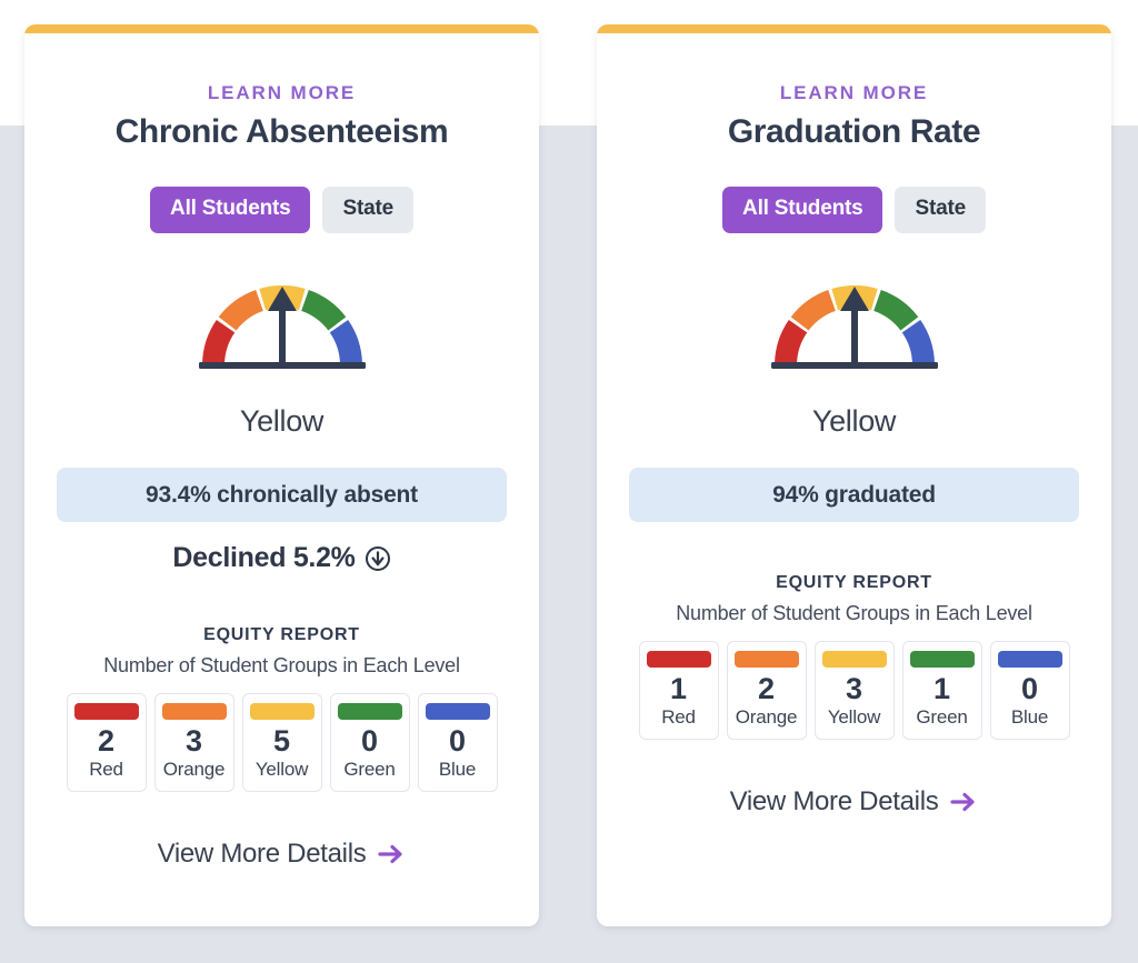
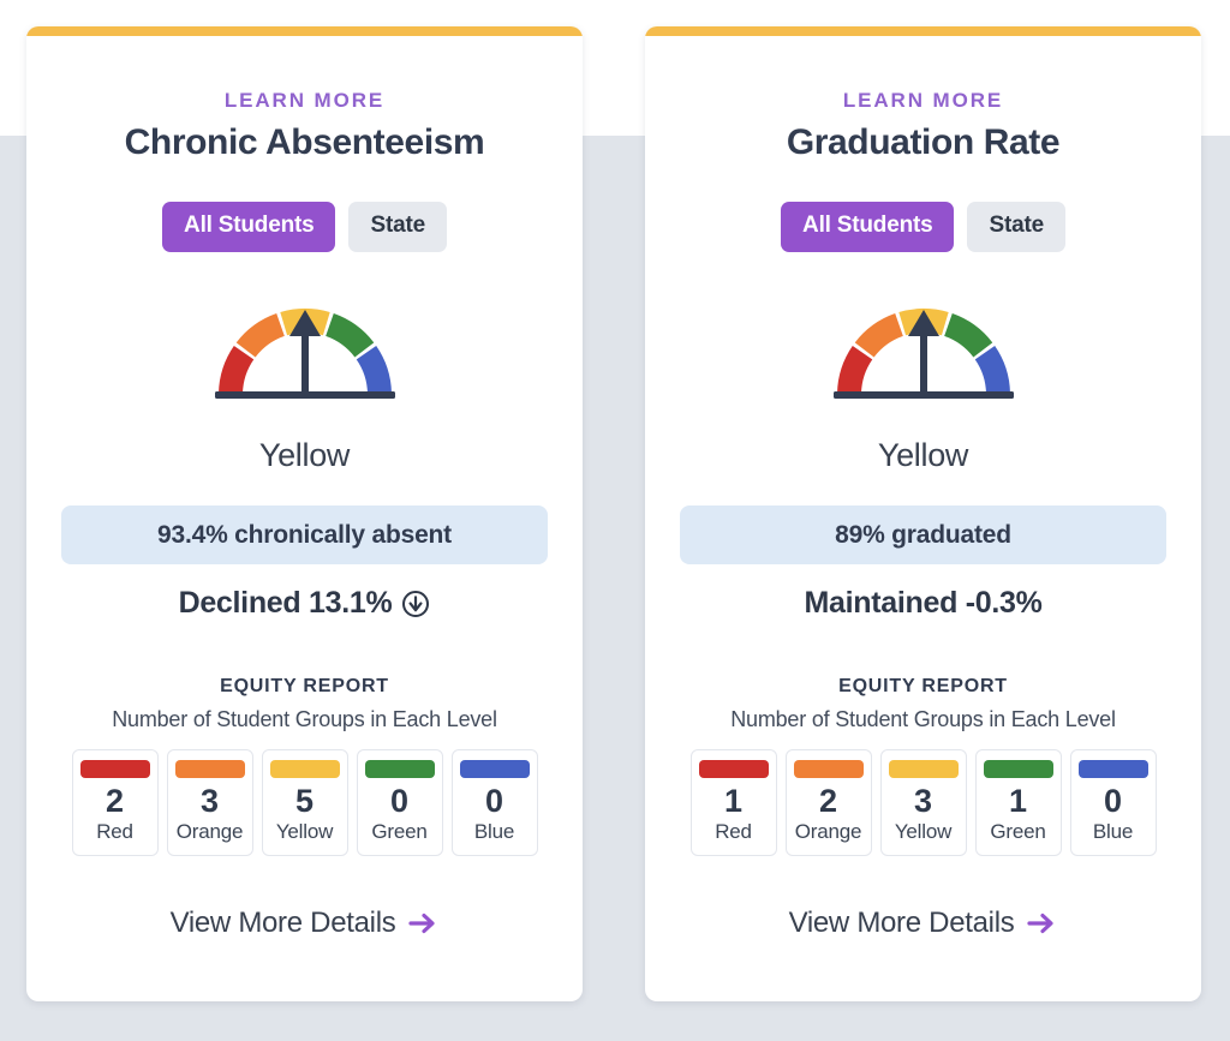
  LEARN MORE
  Chronic Absenteeism
  All Students
  State
  Yellow
  93.4% chronically absent
- Declined 5.2%
+ Declined 13.1%
  EQUITY REPORT
  Number of Student Groups in Each Level
  2
  Red
  3
  Orange
  5
  Yellow
  0
  Green
  0
  Blue
  View More Details
  LEARN MORE
  Graduation Rate
  All Students
  State
  Yellow
- 94% graduated
+ 89% graduated
+ Maintained -0.3%
  EQUITY REPORT
  Number of Student Groups in Each Level
  1
  Red
  2
  Orange
  3
  Yellow
  1
  Green
  0
  Blue
  View More Details
